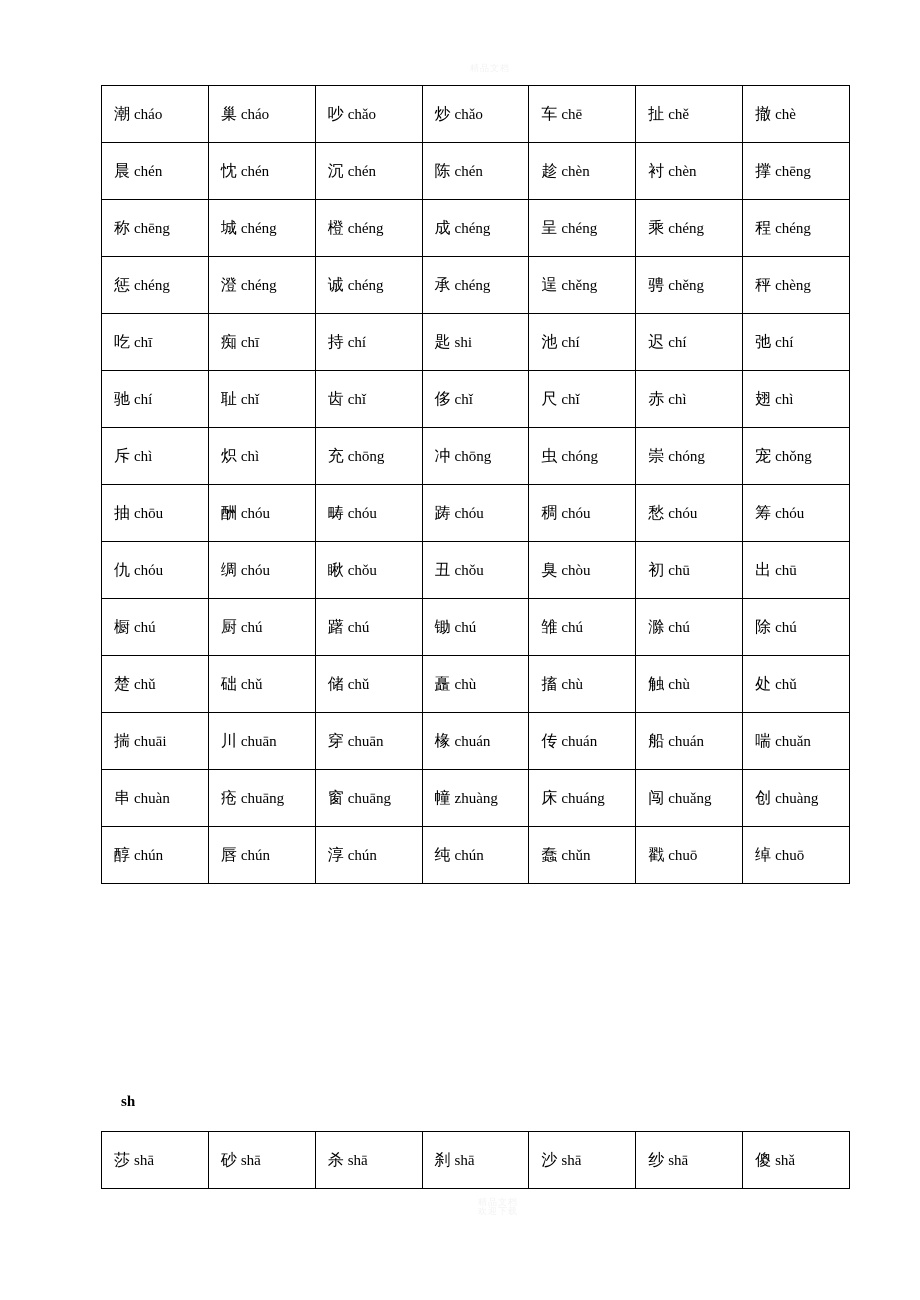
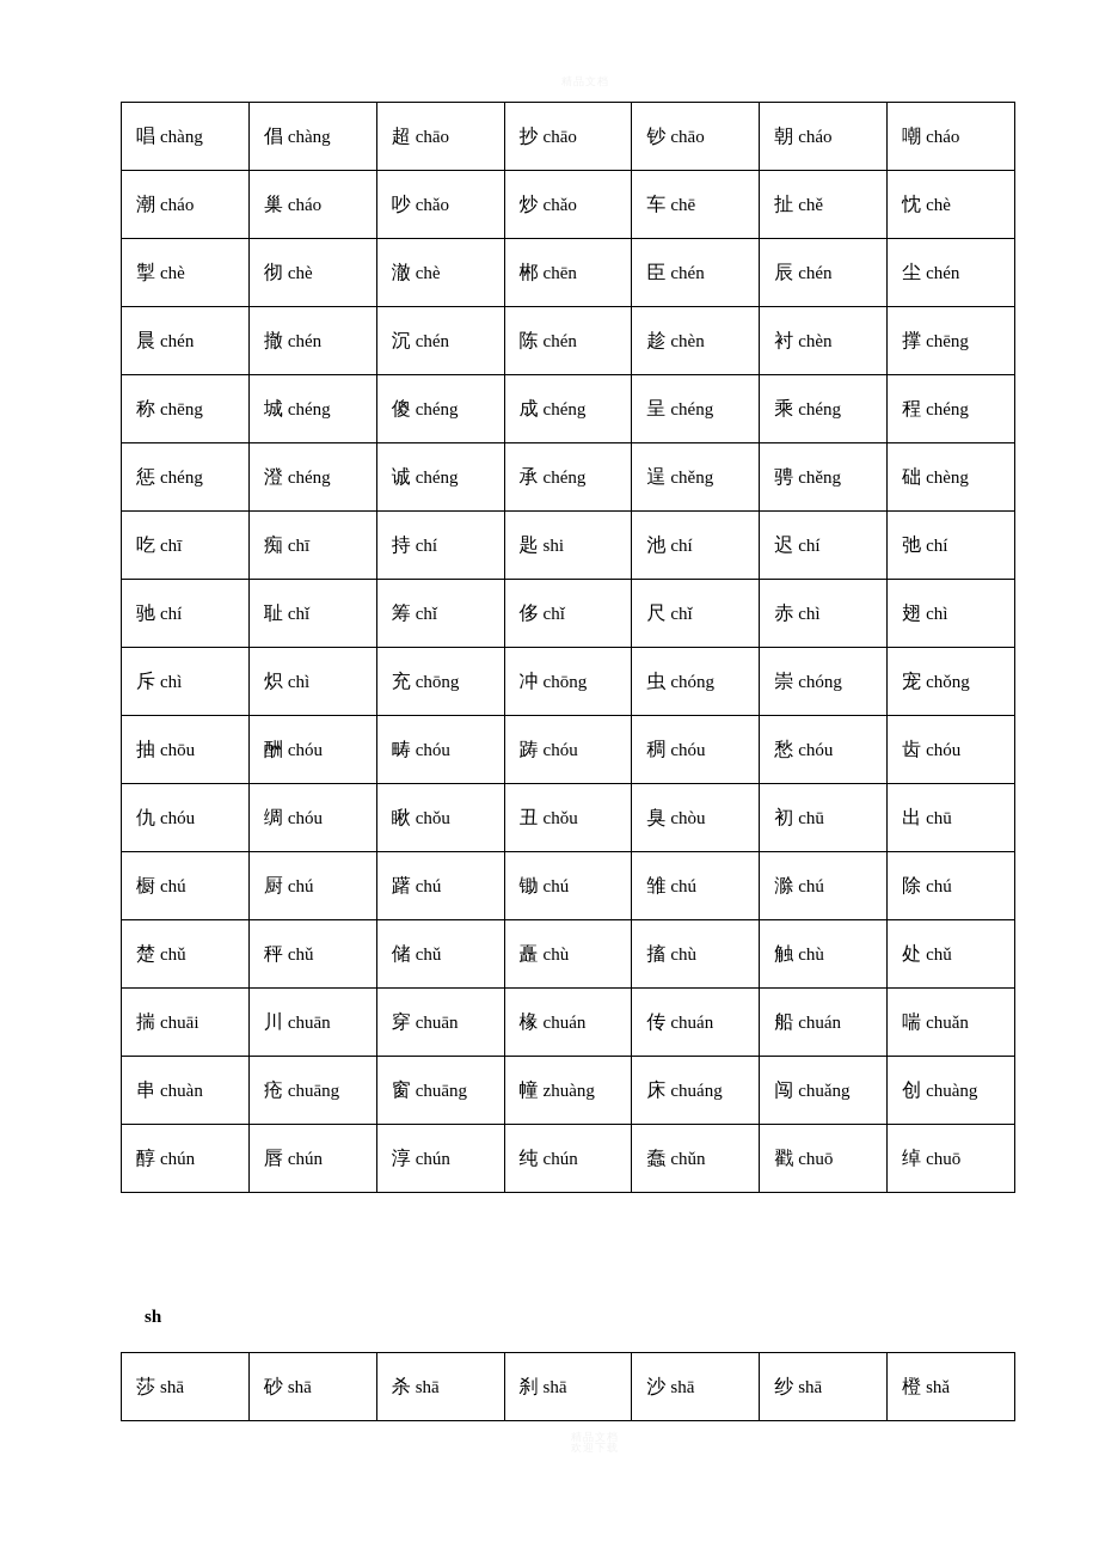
+ 唱 chàng	倡 chàng	超 chāo	抄 chāo	钞 chāo	朝 cháo	嘲 cháo
- 潮 cháo	巢 cháo	吵 chǎo	炒 chǎo	车 chē	扯 chě	撤 chè
+ 潮 cháo	巢 cháo	吵 chǎo	炒 chǎo	车 chē	扯 chě	忱 chè
+ 掣 chè	彻 chè	澈 chè	郴 chēn	臣 chén	辰 chén	尘 chén
- 晨 chén	忱 chén	沉 chén	陈 chén	趁 chèn	衬 chèn	撑 chēng
+ 晨 chén	撤 chén	沉 chén	陈 chén	趁 chèn	衬 chèn	撑 chēng
- 称 chēng	城 chéng	橙 chéng	成 chéng	呈 chéng	乘 chéng	程 chéng
+ 称 chēng	城 chéng	傻 chéng	成 chéng	呈 chéng	乘 chéng	程 chéng
- 惩 chéng	澄 chéng	诚 chéng	承 chéng	逞 chěng	骋 chěng	秤 chèng
+ 惩 chéng	澄 chéng	诚 chéng	承 chéng	逞 chěng	骋 chěng	础 chèng
  吃 chī	痴 chī	持 chí	匙 shi	池 chí	迟 chí	弛 chí
- 驰 chí	耻 chǐ	齿 chǐ	侈 chǐ	尺 chǐ	赤 chì	翅 chì
+ 驰 chí	耻 chǐ	筹 chǐ	侈 chǐ	尺 chǐ	赤 chì	翅 chì
  斥 chì	炽 chì	充 chōng	冲 chōng	虫 chóng	崇 chóng	宠 chǒng
- 抽 chōu	酬 chóu	畴 chóu	踌 chóu	稠 chóu	愁 chóu	筹 chóu
+ 抽 chōu	酬 chóu	畴 chóu	踌 chóu	稠 chóu	愁 chóu	齿 chóu
  仇 chóu	绸 chóu	瞅 chǒu	丑 chǒu	臭 chòu	初 chū	出 chū
  橱 chú	厨 chú	躇 chú	锄 chú	雏 chú	滁 chú	除 chú
- 楚 chǔ	础 chǔ	储 chǔ	矗 chù	搐 chù	触 chù	处 chǔ
+ 楚 chǔ	秤 chǔ	储 chǔ	矗 chù	搐 chù	触 chù	处 chǔ
  揣 chuāi	川 chuān	穿 chuān	椽 chuán	传 chuán	船 chuán	喘 chuǎn
  串 chuàn	疮 chuāng	窗 chuāng	幢 zhuàng	床 chuáng	闯 chuǎng	创 chuàng
  醇 chún	唇 chún	淳 chún	纯 chún	蠢 chǔn	戳 chuō	绰 chuō
  sh
- 莎 shā	砂 shā	杀 shā	刹 shā	沙 shā	纱 shā	傻 shǎ
+ 莎 shā	砂 shā	杀 shā	刹 shā	沙 shā	纱 shā	橙 shǎ
